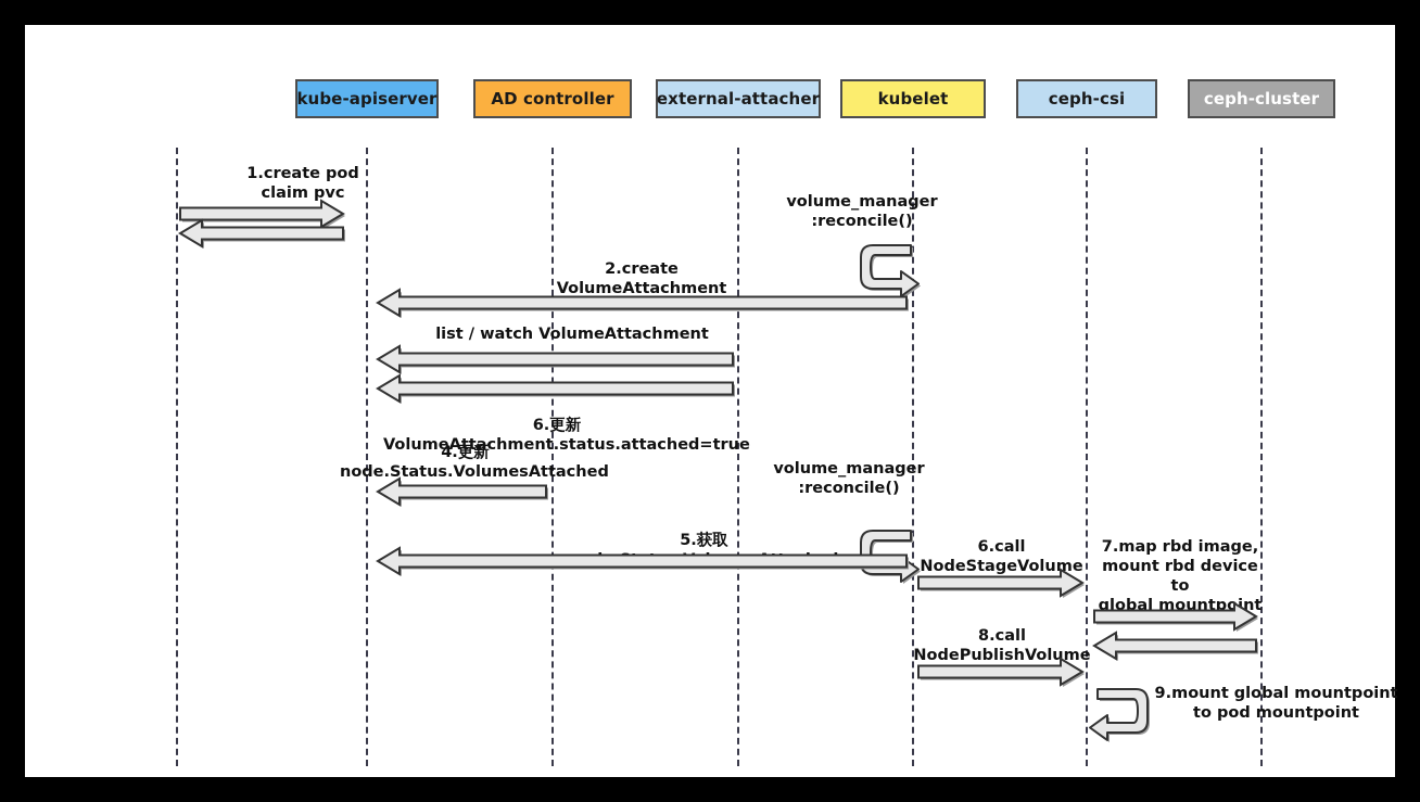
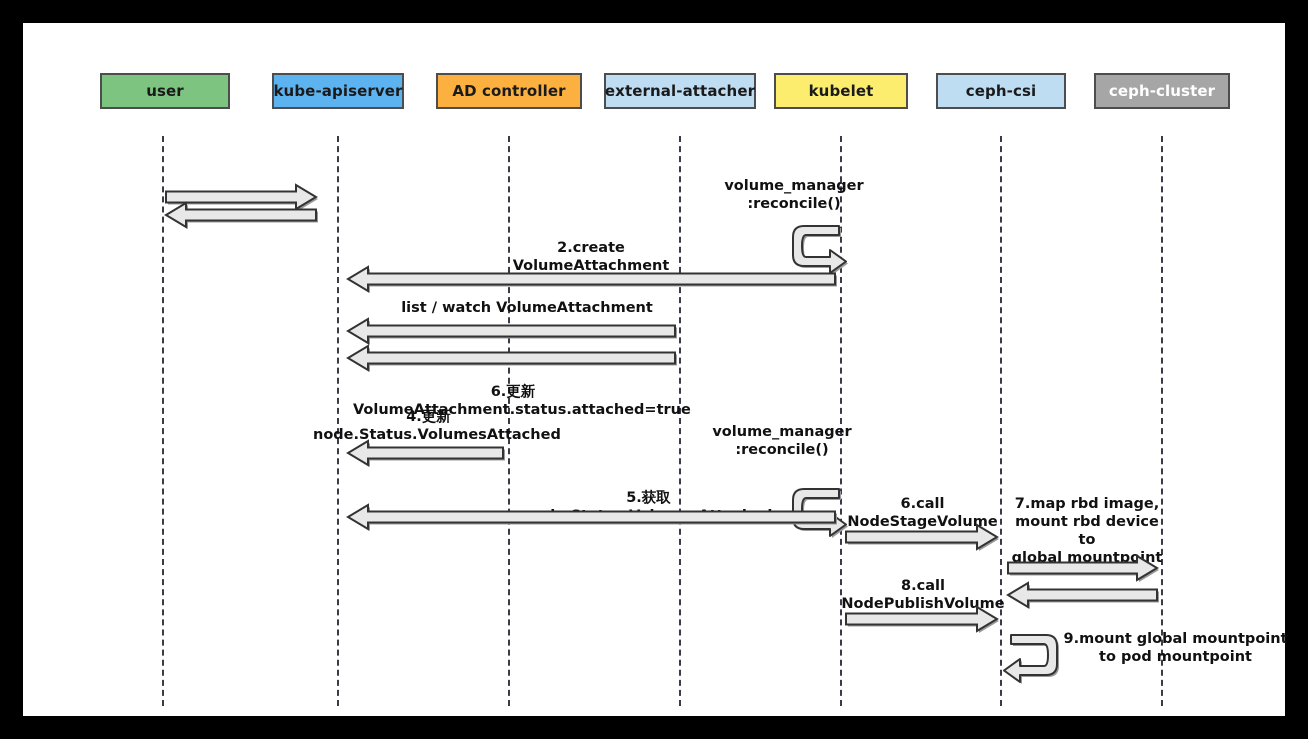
+ user
  kube-apiserver
  AD controller
  external-attacher
  kubelet
  ceph-csi
  ceph-cluster
- 1.create pod
- claim pvc
  volume_manager
  :reconcile()
  2.create
  VolumeAttachment
  list / watch VolumeAttachment
  6.更新VolumeAttachment.status.attached=true
  4.更新
  node.Status.VolumesAttached
  volume_manager
  :reconcile()
  6.call
  NodeStageVolume
  7.map rbd image,
  mount rbd device to
  global mountpont
  8.call
  NodePublishVolume
  9.mount global mountpoint
  to pod mountpoint
